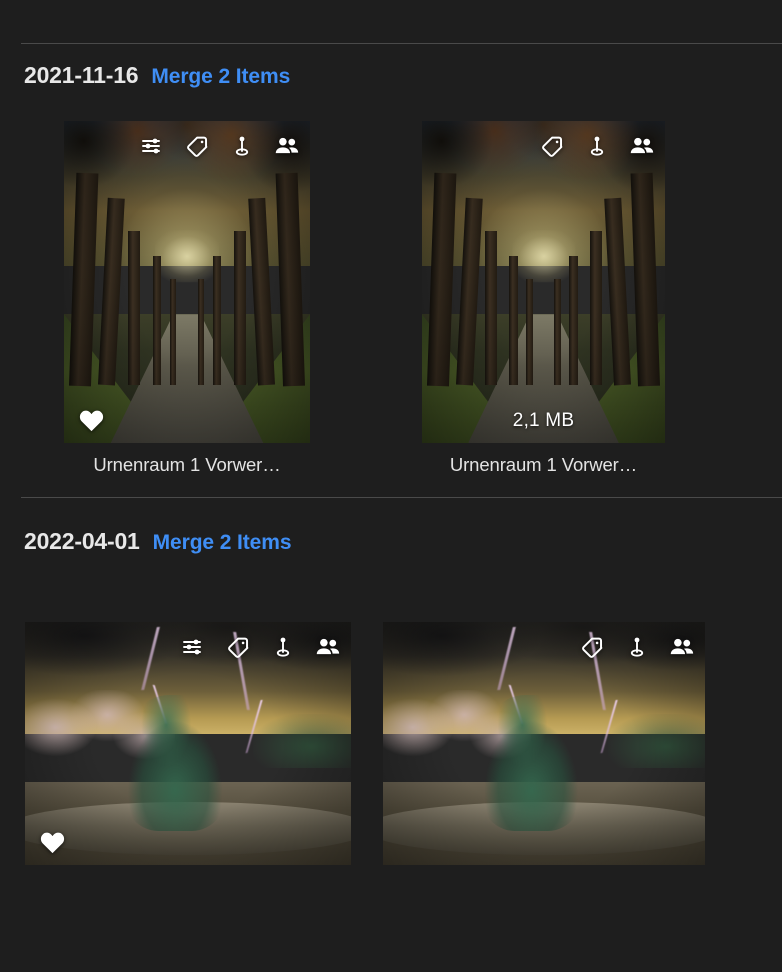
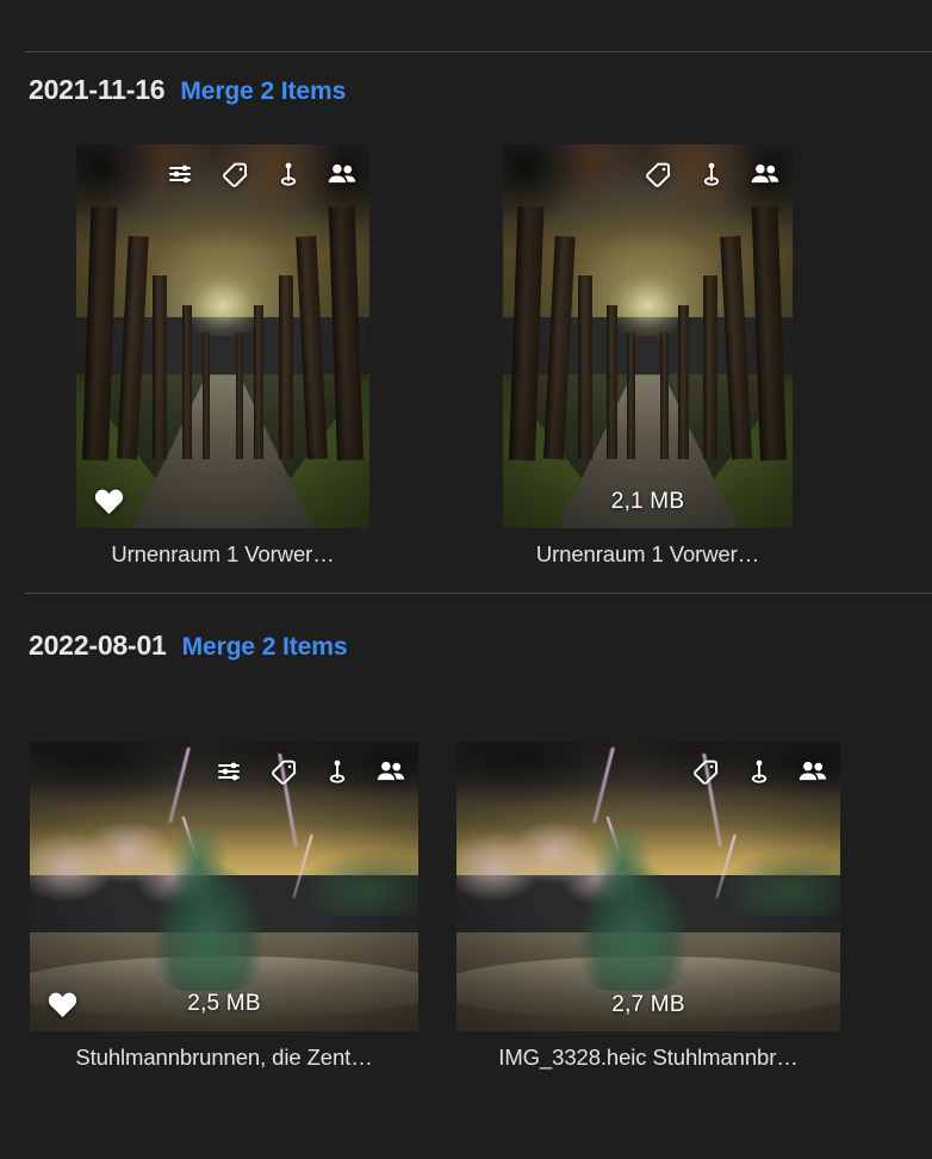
  2021-11-16
  Merge 2 Items
  Urnenraum 1 Vorwer…
  2,1 MB
  Urnenraum 1 Vorwer…
- 2022-04-01
+ 2022-08-01
  Merge 2 Items
+ 2,5 MB
+ Stuhlmannbrunnen, die Zent…
+ 2,7 MB
+ IMG_3328.heic Stuhlmannbr…
